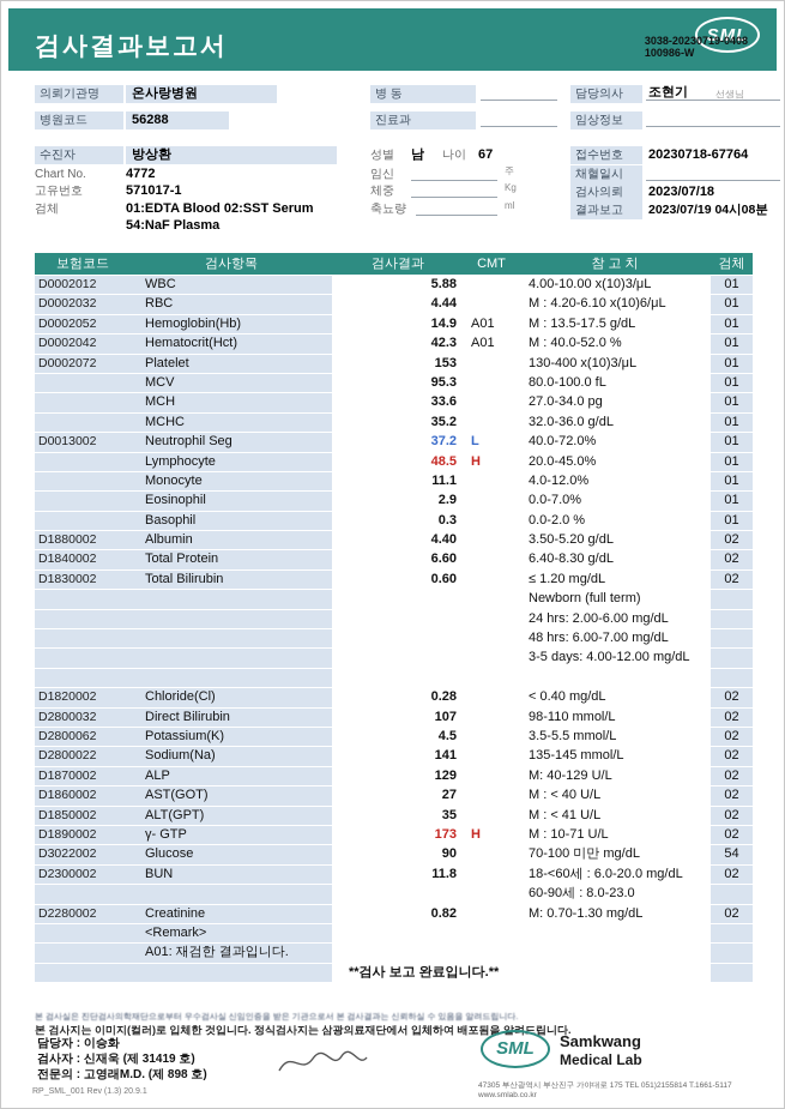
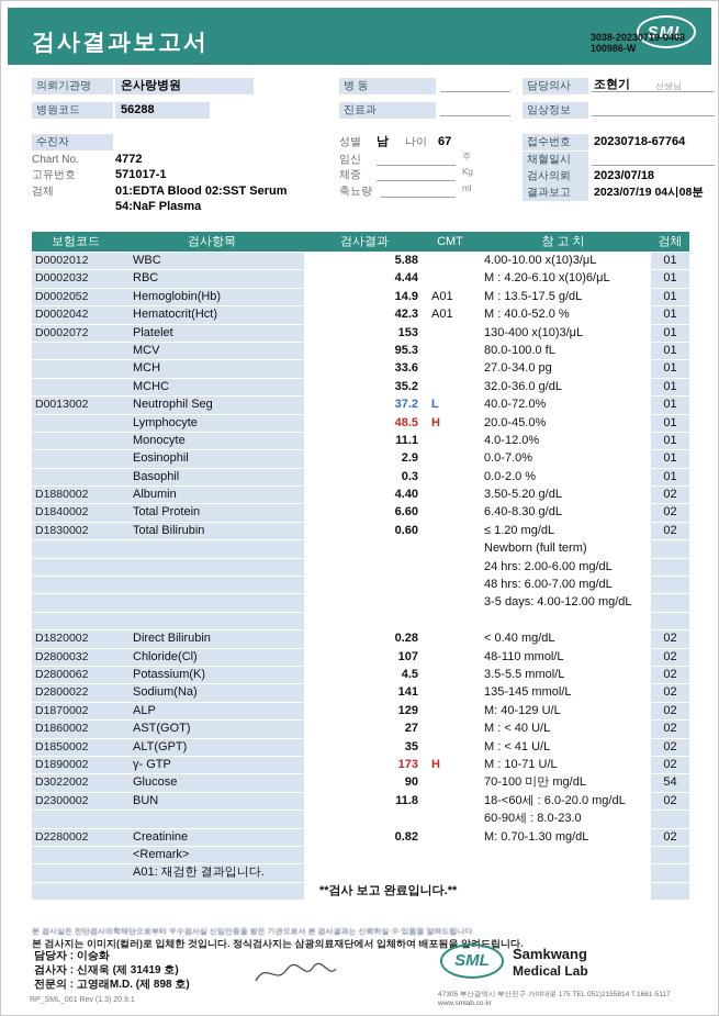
  검사결과보고서
  SML
  3038-20230719-0408
  100986-W
  의뢰기관명
  온사랑병원
  병원코드
  56288
  수진자
- 방상환
  Chart No.
  4772
  고유번호
  571017-1
  검체
  01:EDTA Blood 02:SST Serum
  54:NaF Plasma
  병 동
  진료과
  성별
  남
  나이
  67
  임신
  주
  체중
  Kg
  축뇨량
  ml
  담당의사
  조현기
  선생님
  임상정보
  접수번호
  20230718-67764
  채혈일시
  검사의뢰
  2023/07/18
  결과보고
  2023/07/19 04시08분
  보험코드
  검사항목
  검사결과
  CMT
  참 고 치
  검체
  D0002012
  WBC
  5.88
  4.00-10.00 x(10)3/μL
  01
  D0002032
  RBC
  4.44
  M : 4.20-6.10 x(10)6/μL
  01
  D0002052
  Hemoglobin(Hb)
  14.9
  A01
  M : 13.5-17.5 g/dL
  01
  D0002042
  Hematocrit(Hct)
  42.3
  A01
  M : 40.0-52.0 %
  01
  D0002072
  Platelet
  153
  130-400 x(10)3/μL
  01
  MCV
  95.3
  80.0-100.0 fL
  01
  MCH
  33.6
  27.0-34.0 pg
  01
  MCHC
  35.2
  32.0-36.0 g/dL
  01
  D0013002
  Neutrophil Seg
  37.2
  L
  40.0-72.0%
  01
  Lymphocyte
  48.5
  H
  20.0-45.0%
  01
  Monocyte
  11.1
  4.0-12.0%
  01
  Eosinophil
  2.9
  0.0-7.0%
  01
  Basophil
  0.3
  0.0-2.0 %
  01
  D1880002
  Albumin
  4.40
  3.50-5.20 g/dL
  02
  D1840002
  Total Protein
  6.60
  6.40-8.30 g/dL
  02
  D1830002
  Total Bilirubin
  0.60
  ≤ 1.20 mg/dL
  02
  Newborn (full term)
  24 hrs: 2.00-6.00 mg/dL
  48 hrs: 6.00-7.00 mg/dL
  3-5 days: 4.00-12.00 mg/dL
  D1820002
- Chloride(Cl)
+ Direct Bilirubin
  0.28
  < 0.40 mg/dL
  02
  D2800032
- Direct Bilirubin
+ Chloride(Cl)
  107
- 98-110 mmol/L
+ 48-110 mmol/L
  02
  D2800062
  Potassium(K)
  4.5
  3.5-5.5 mmol/L
  02
  D2800022
  Sodium(Na)
  141
  135-145 mmol/L
  02
  D1870002
  ALP
  129
  M: 40-129 U/L
  02
  D1860002
  AST(GOT)
  27
  M : < 40 U/L
  02
  D1850002
  ALT(GPT)
  35
  M : < 41 U/L
  02
  D1890002
  γ- GTP
  173
  H
  M : 10-71 U/L
  02
  D3022002
  Glucose
  90
  70-100 미만 mg/dL
  54
  D2300002
  BUN
  11.8
  18-<60세 : 6.0-20.0 mg/dL
  02
  60-90세 : 8.0-23.0
  D2280002
  Creatinine
  0.82
  M: 0.70-1.30 mg/dL
  02
  <Remark>
  A01: 재검한 결과입니다.
  **검사 보고 완료입니다.**
  본 검사지는 이미지(컬러)로 입체한 것입니다. 정식검사지는 삼광의료재단에서 입체하여 배포됨을 알려드립니다.
  담당자 : 이승화
  검사자 : 신재욱 (제 31419 호)
  전문의 : 고영래M.D. (제 898 호)
  SML
  Samkwang
  Medical Lab
